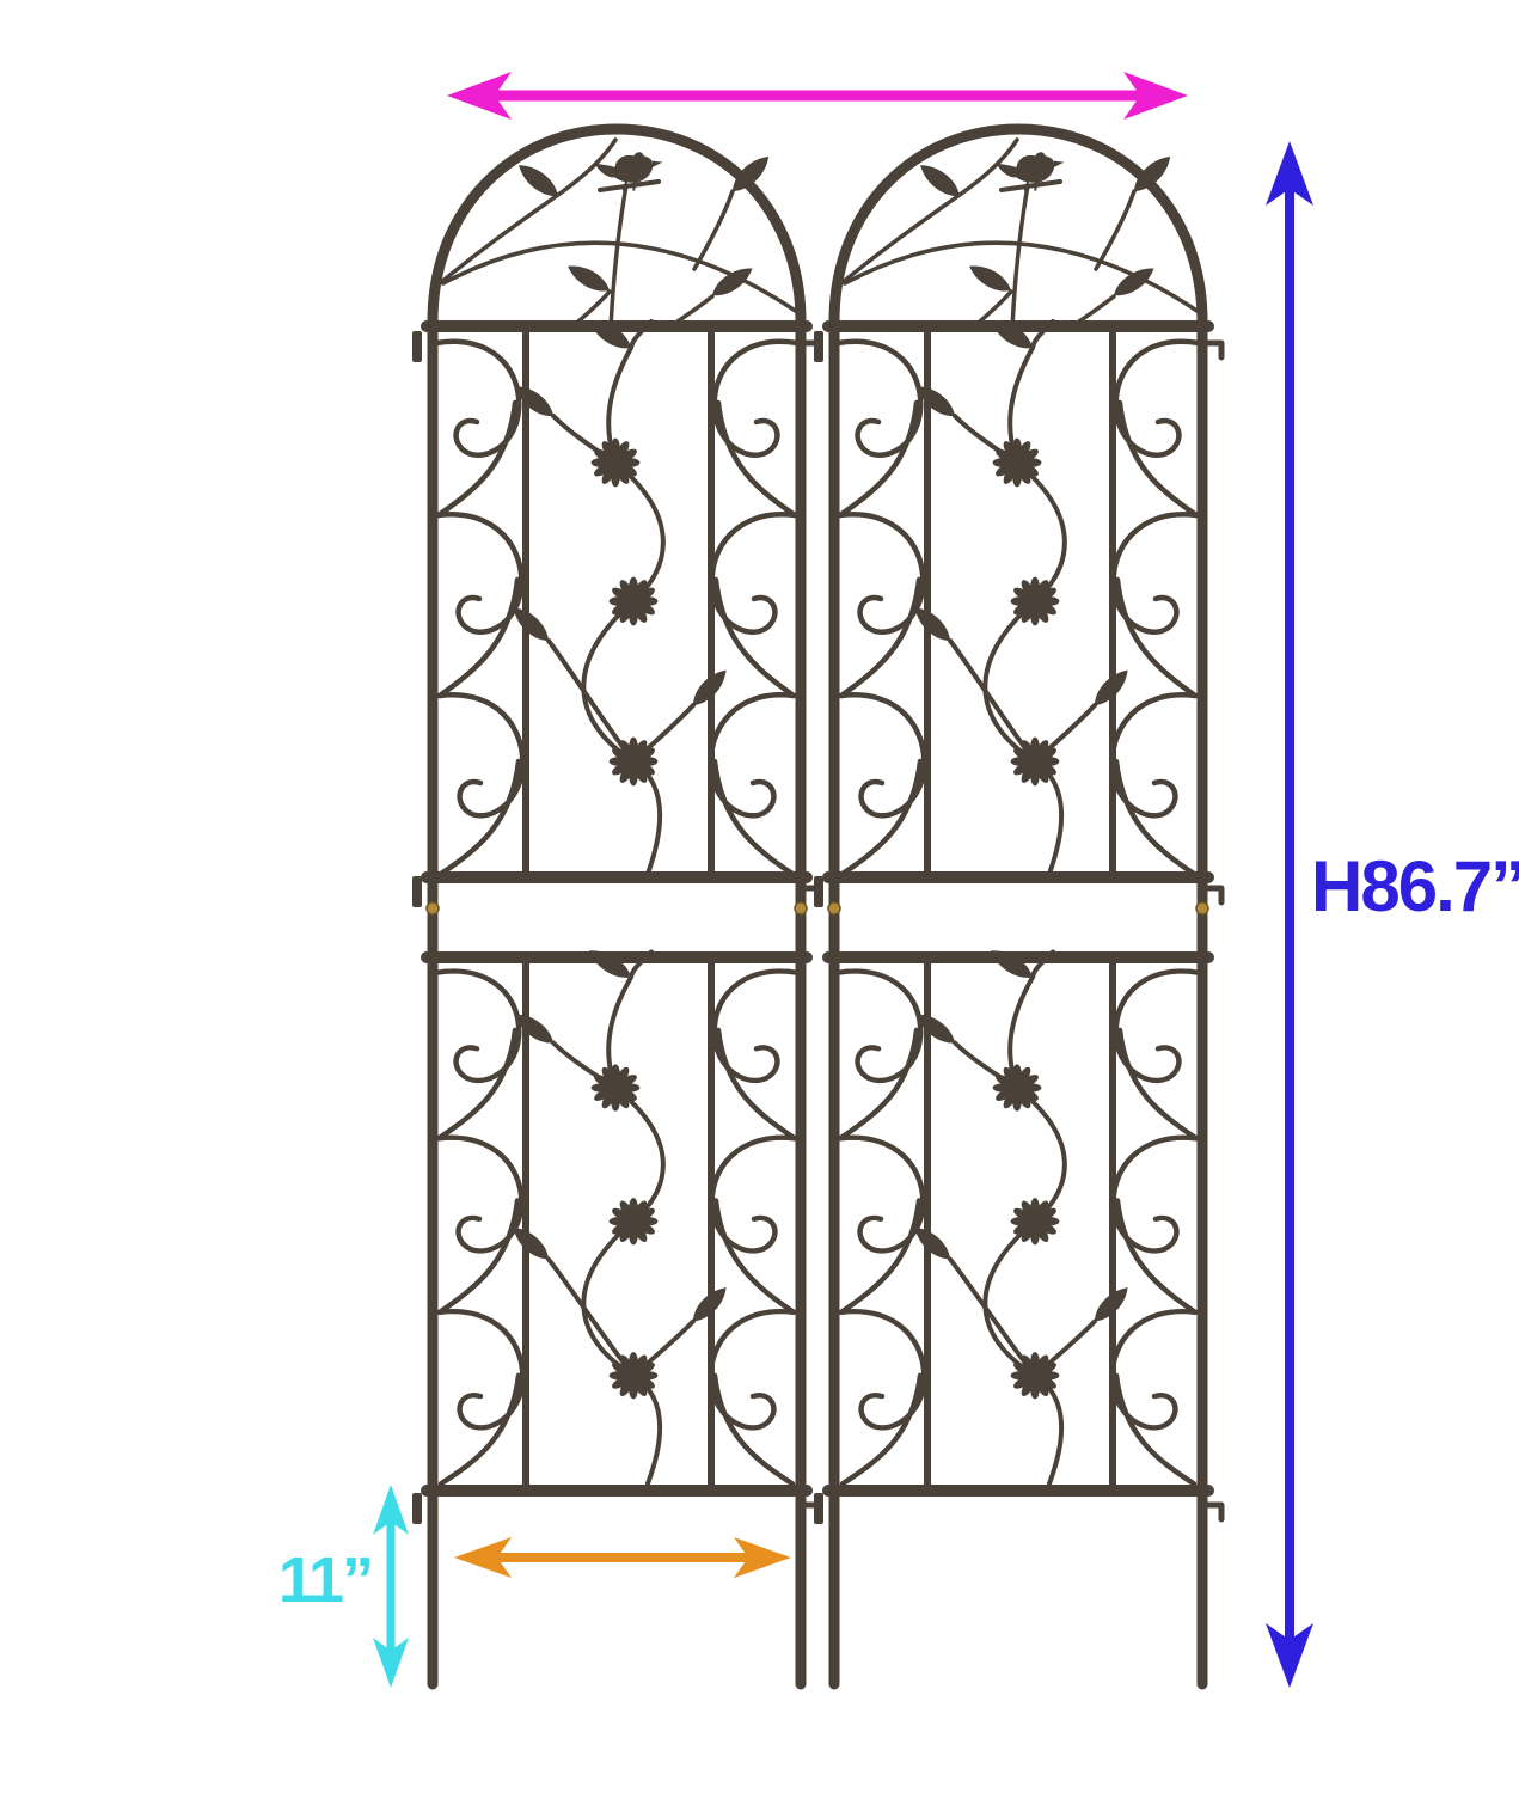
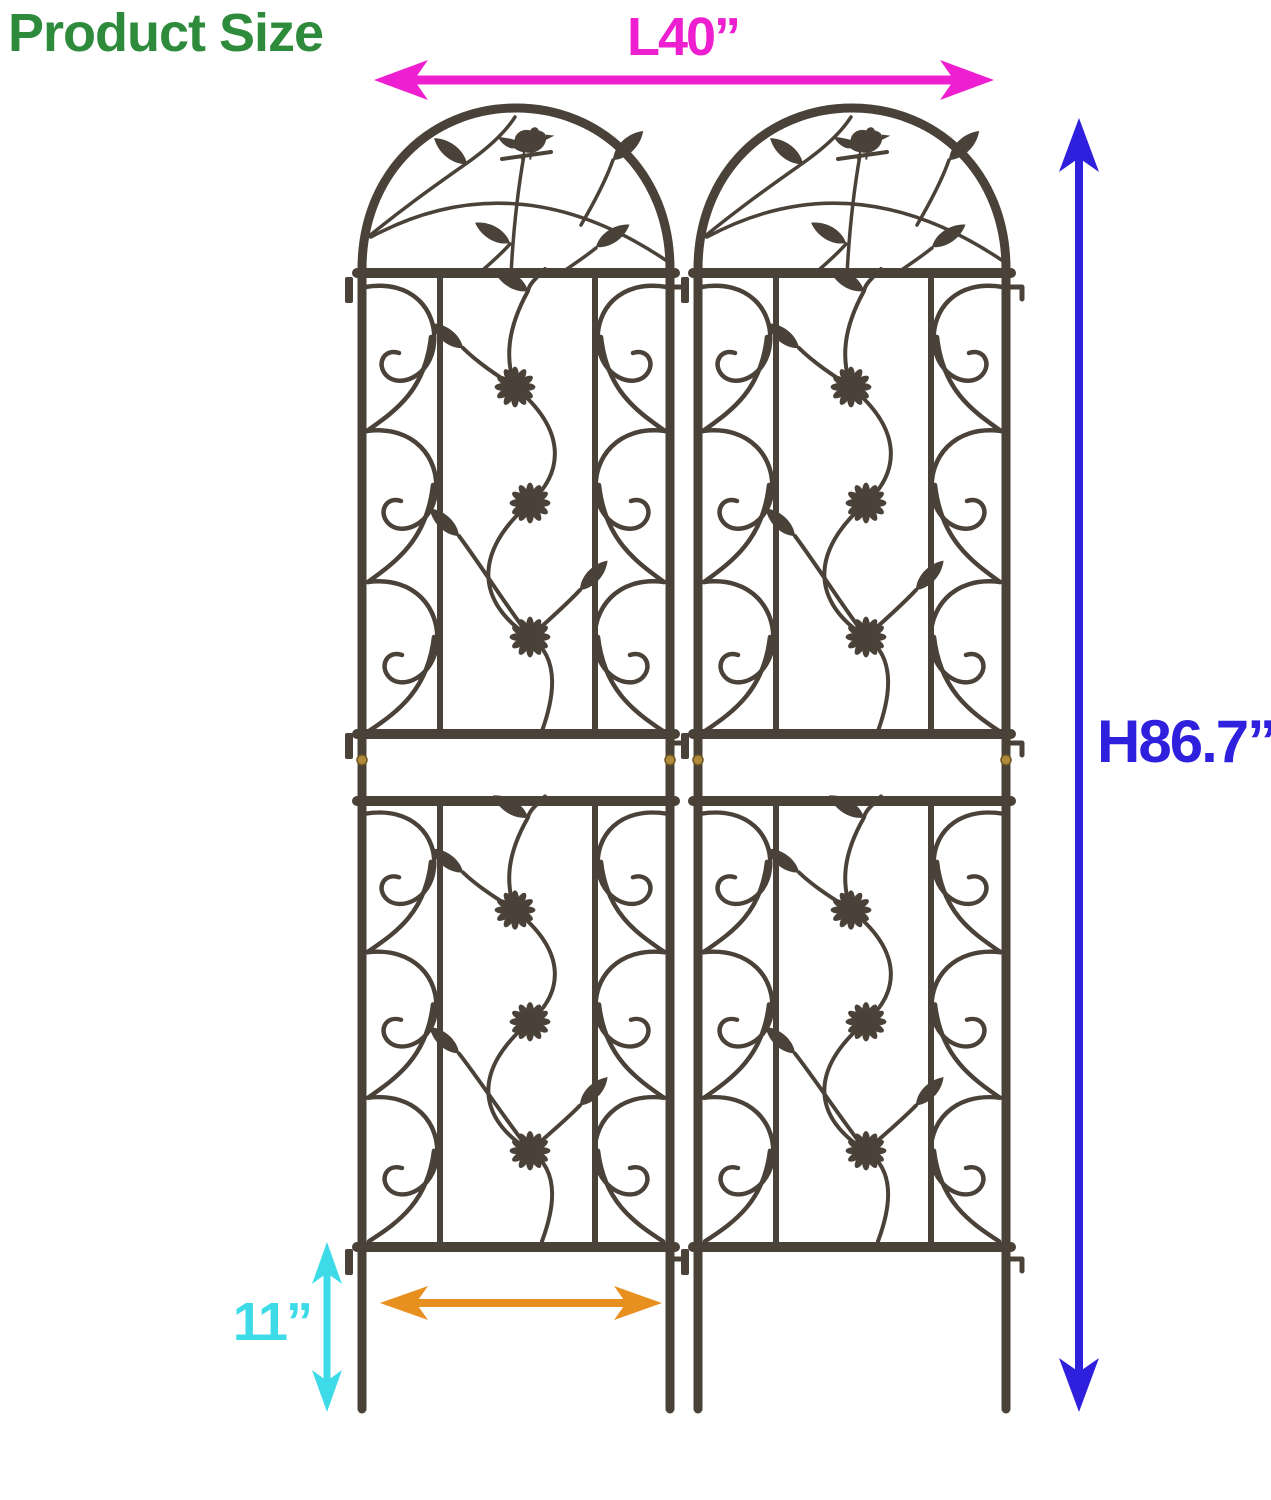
+ Product Size
+ L40”
  H86.7”
  11”
